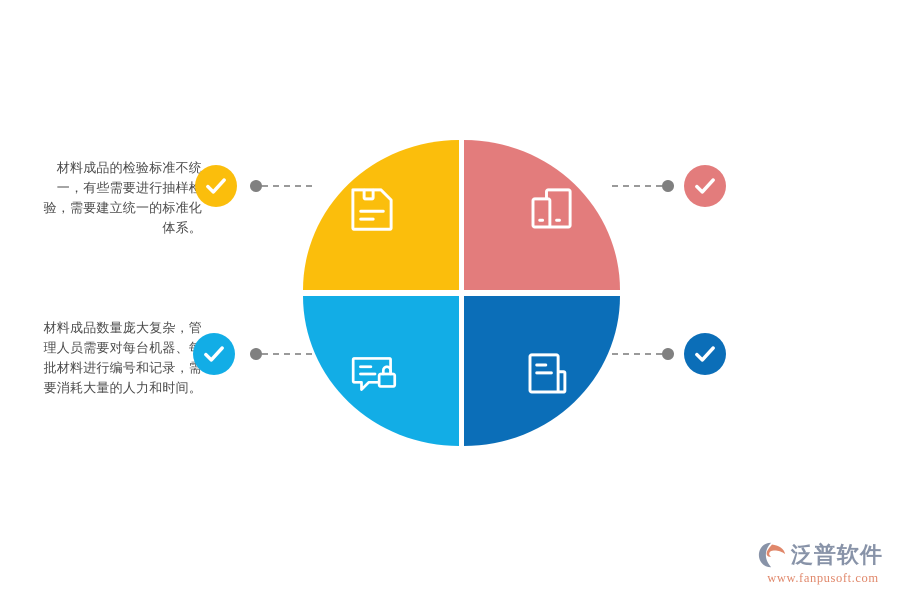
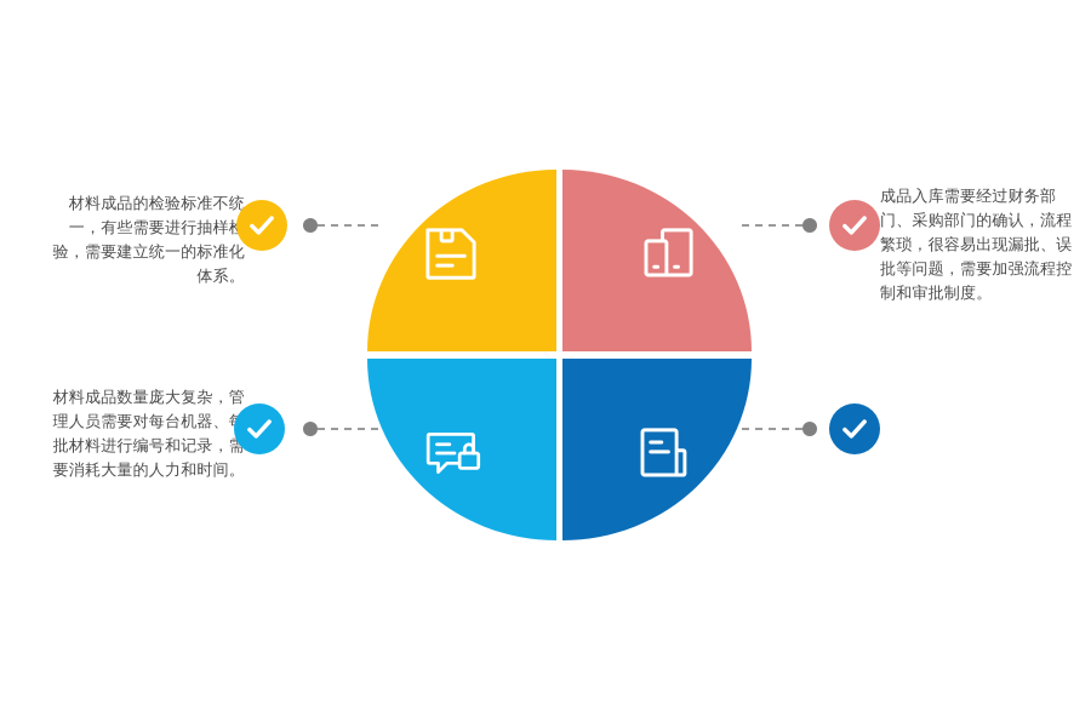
  材料成品的检验标准不统一，有些需要进行抽样验，需要建立统一的标准化体系。
+ 成品入库需要经过财务部门、采购部门的确认，流程繁琐，很容易出现漏批、误批等问题，需要加强流程控制和审批制度。
  材料成品数量庞大复杂，管理人员需要对每台机器、批材料进行编号和记录，需要消耗大量的人力和时间。
- 泛普软件
- www.fanpusoft.com
